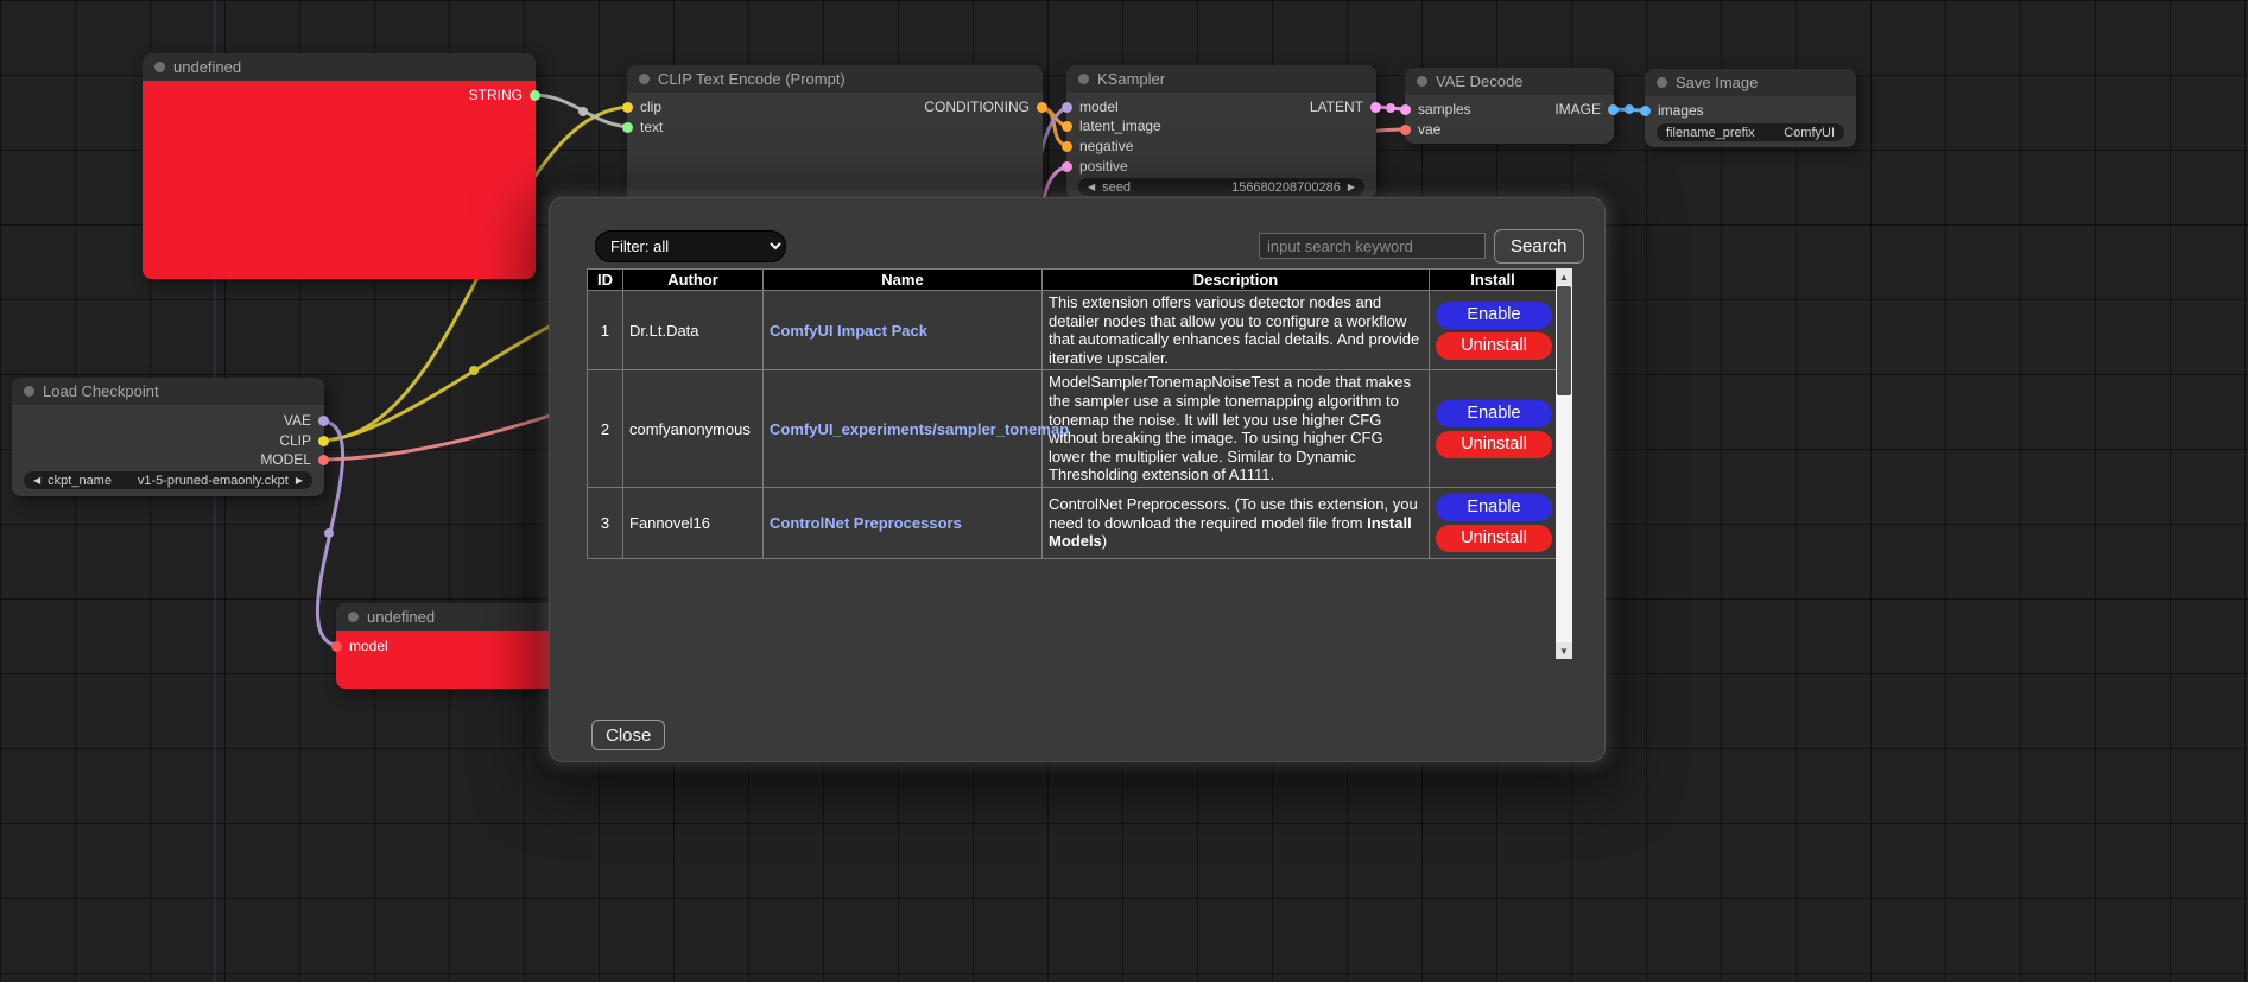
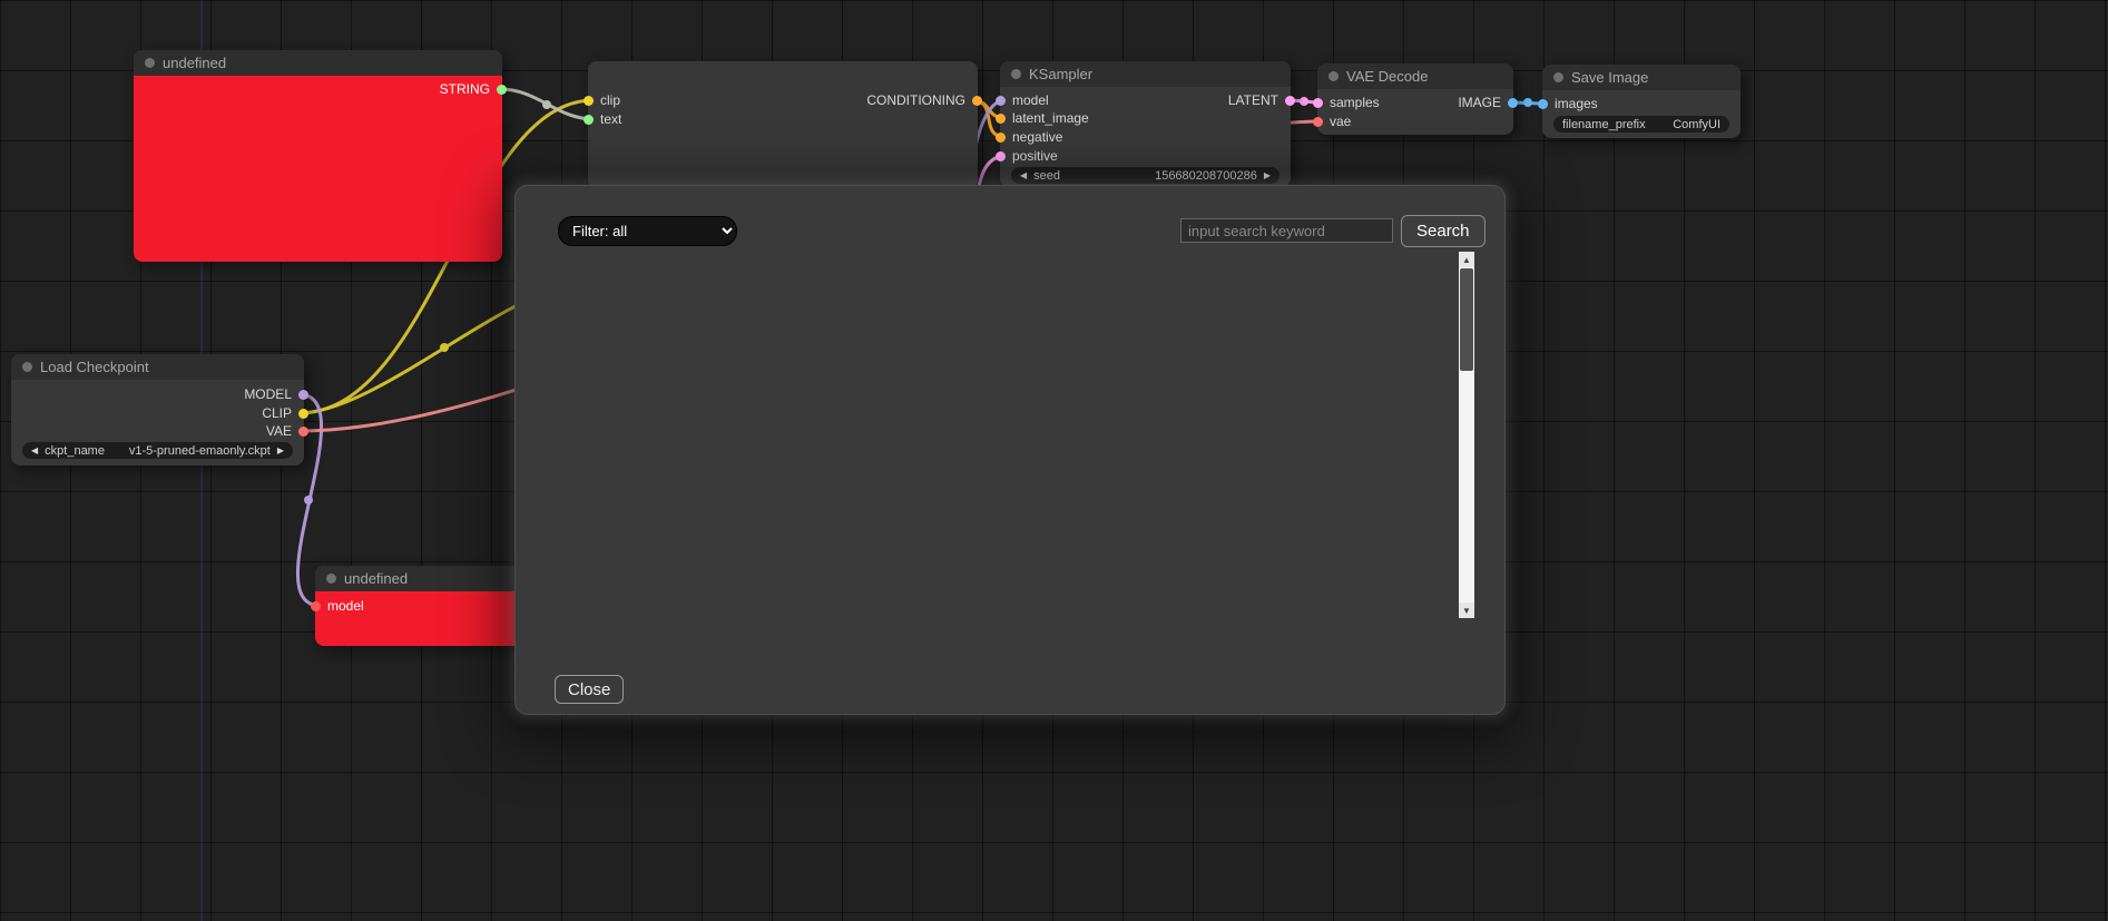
  undefined
  STRING
- CLIP Text Encode (Prompt)
  clip
  text
  CONDITIONING
  KSampler
  model
  latent_image
  negative
  positive
  LATENT
  ◀
  seed
  156680208700286
  ▶
  VAE Decode
  samples
  vae
  IMAGE
  Save Image
  images
  filename_prefix
  ComfyUI
  Load Checkpoint
- VAE
+ MODEL
  CLIP
- MODEL
+ VAE
  ◀
  ckpt_name
  v1-5-pruned-emaonly.ckpt
  ▶
  undefined
  model
  Filter: all
  input search keyword
  Search
- ID	Author	Name	Description	Install
- 1	Dr.Lt.Data	ComfyUI Impact Pack	This extension offers various detector nodes and detailer nodes that allow you to configure a workflow that automatically enhances facial details. And provide iterative upscaler.	Enable Uninstall
- 2	comfyanonymous	ComfyUI_experiments/sampler_tonemap	ModelSamplerTonemapNoiseTest a node that makes the sampler use a simple tonemapping algorithm to tonemap the noise. It will let you use higher CFG without breaking the image. To using higher CFG lower the multiplier value. Similar to Dynamic Thresholding extension of A1111.	Enable Uninstall
- 3	Fannovel16	ControlNet Preprocessors	ControlNet Preprocessors. (To use this extension, you need to download the required model file from Install Models)	Enable Uninstall
  ▲
  ▼
  Close
